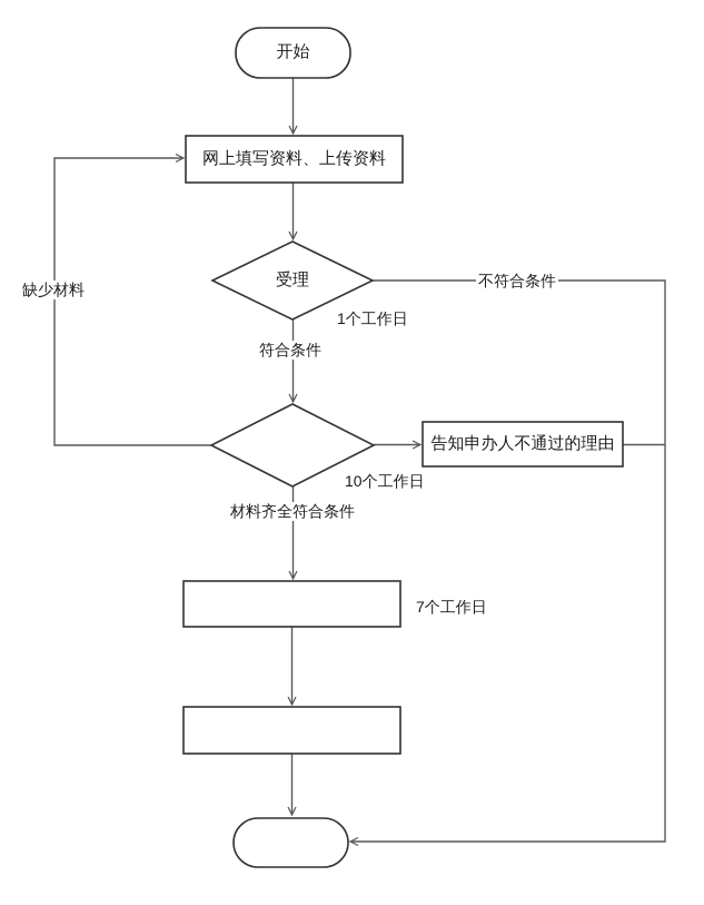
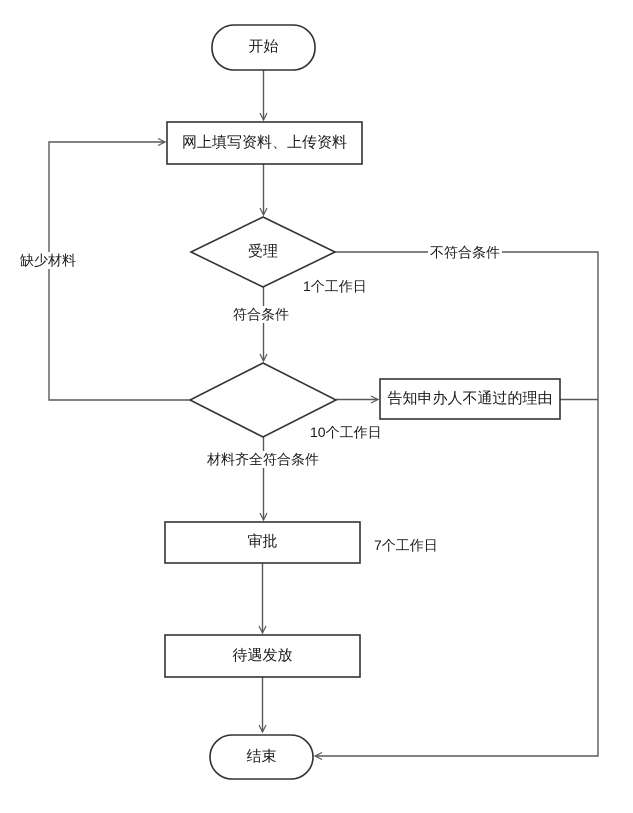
  开始
  网上填写资料、上传资料
  受理
  告知申办人不通过的理由
+ 审批
+ 待遇发放
+ 结束
  缺少材料
  1个工作日
  符合条件
  不符合条件
  10个工作日
  材料齐全符合条件
  7个工作日
